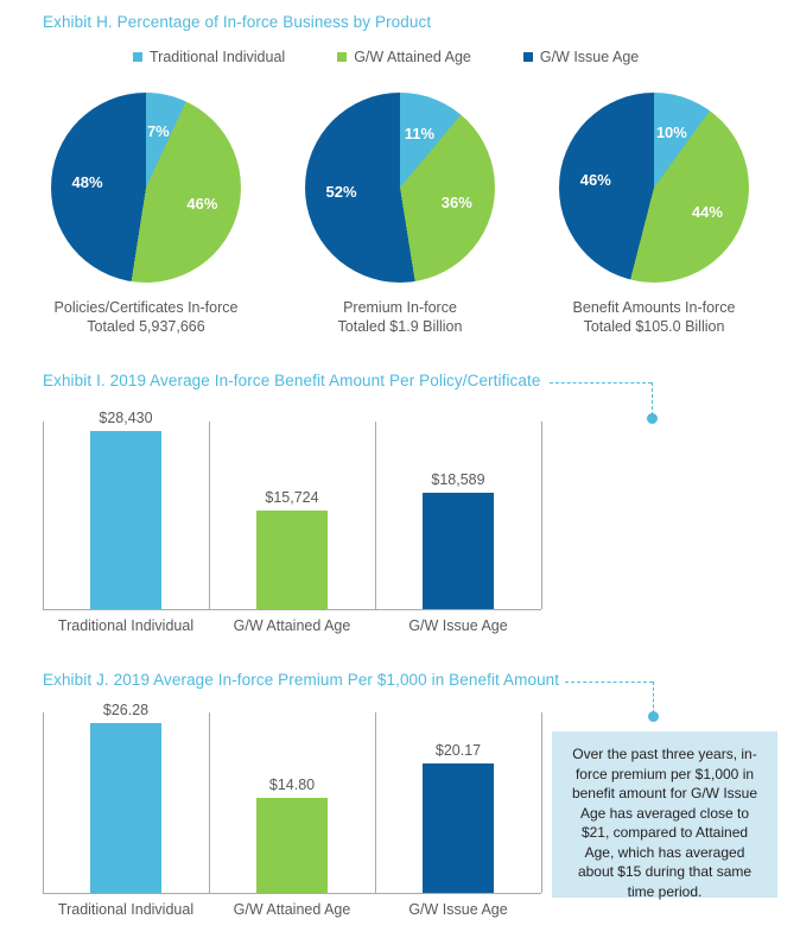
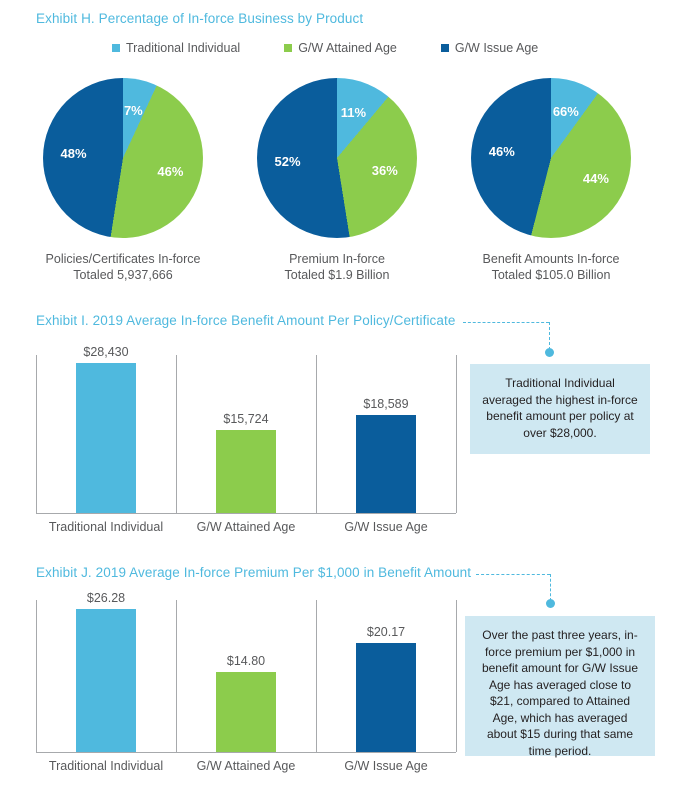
  Exhibit H. Percentage of In-force Business by Product
  Traditional Individual
  G/W Attained Age
  G/W Issue Age
  7%
  46%
  48%
  Policies/Certificates In-force
  Totaled 5,937,666
  11%
  36%
  52%
  Premium In-force
  Totaled $1.9 Billion
- 10%
+ 66%
  44%
  46%
  Benefit Amounts In-force
  Totaled $105.0 Billion
  Exhibit I. 2019 Average In-force Benefit Amount Per Policy/Certificate
+ Traditional Individual averaged the highest in-force benefit amount per policy at over $28,000.
  $28,430
  Traditional Individual
  $15,724
  G/W Attained Age
  $18,589
  G/W Issue Age
  Exhibit J. 2019 Average In-force Premium Per $1,000 in Benefit Amount
  Over the past three years, in-force premium per $1,000 in benefit amount for G/W Issue Age has averaged close to $21, compared to Attained Age, which has averaged about $15 during that same time period.
  $26.28
  Traditional Individual
  $14.80
  G/W Attained Age
  $20.17
  G/W Issue Age
